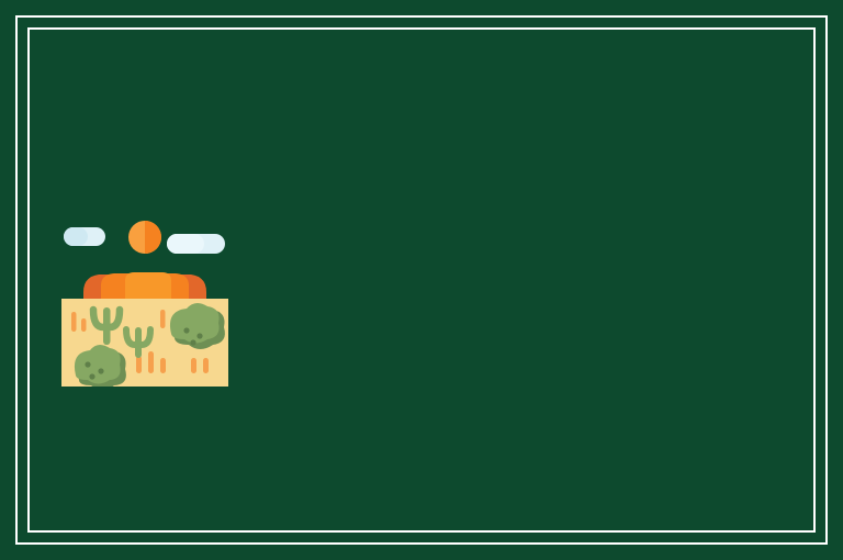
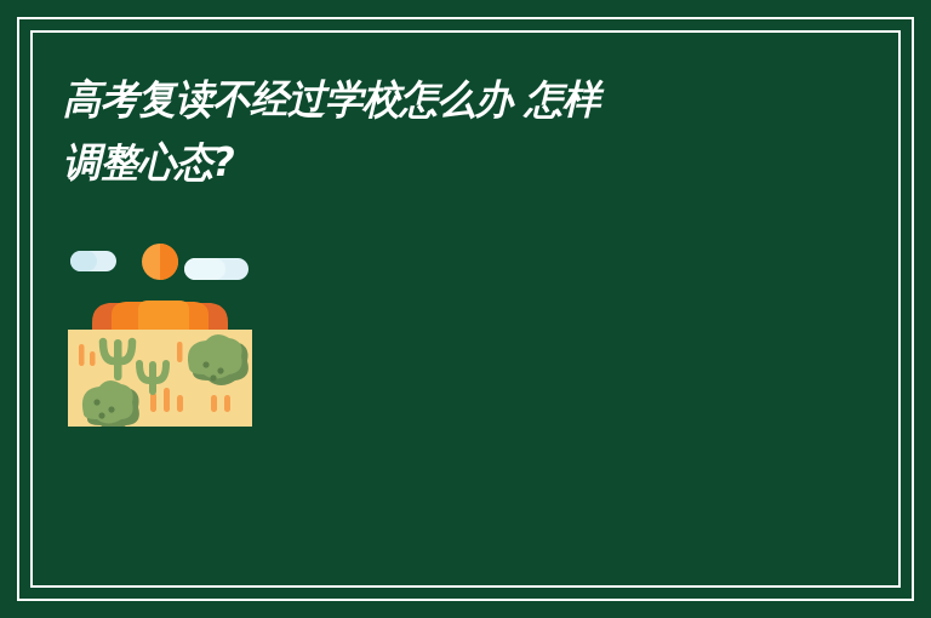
+ 高考复读不经过学校怎么办 怎样
+ 调整心态?
